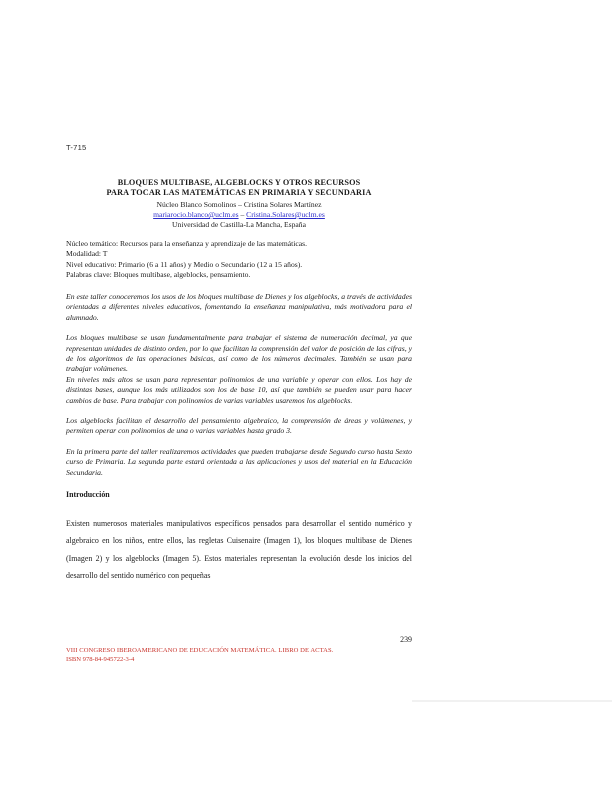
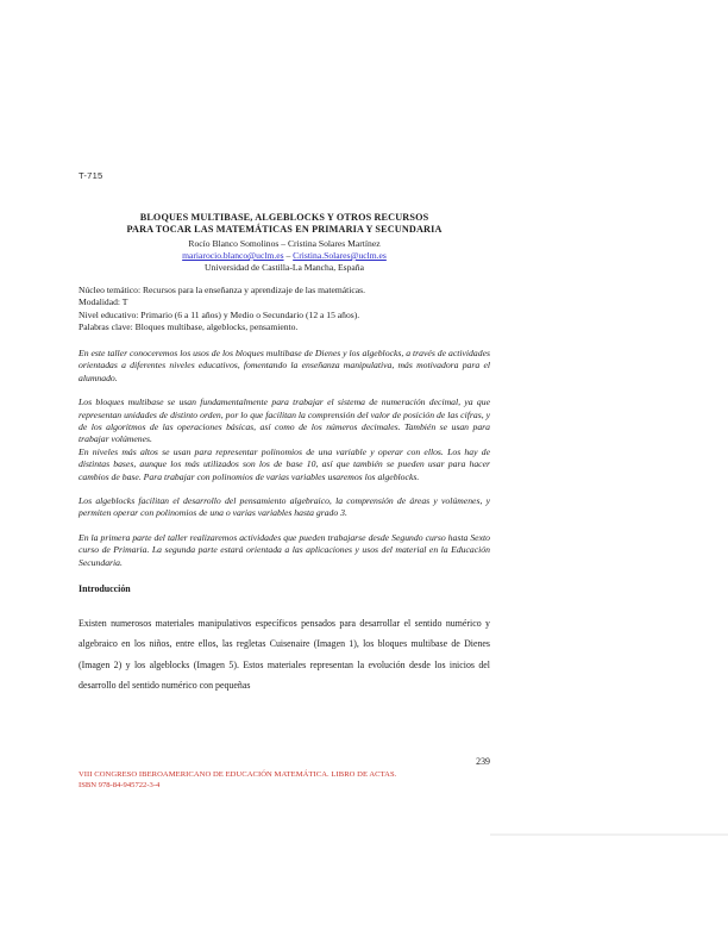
  T-715
  BLOQUES MULTIBASE, ALGEBLOCKS Y OTROS RECURSOS
  PARA TOCAR LAS MATEMÁTICAS EN PRIMARIA Y SECUNDARIA
- Núcleo Blanco Somolinos – Cristina Solares Martínez
+ Rocío Blanco Somolinos – Cristina Solares Martínez
  mariarocio.blanco@uclm.es – Cristina.Solares@uclm.es
  Universidad de Castilla-La Mancha, España
  Núcleo temático: Recursos para la enseñanza y aprendizaje de las matemáticas.
  Modalidad: T
  Nivel educativo: Primario (6 a 11 años) y Medio o Secundario (12 a 15 años).
  Palabras clave: Bloques multibase, algeblocks, pensamiento.
  En este taller conoceremos los usos de los bloques multibase de Dienes y los algeblocks, a través de actividades orientadas a diferentes niveles educativos, fomentando la enseñanza manipulativa, más motivadora para el alumnado.
  Los bloques multibase se usan fundamentalmente para trabajar el sistema de numeración decimal, ya que representan unidades de distinto orden, por lo que facilitan la comprensión del valor de posición de las cifras, y de los algoritmos de las operaciones básicas, así como de los números decimales. También se usan para trabajar volúmenes.
  En niveles más altos se usan para representar polinomios de una variable y operar con ellos. Los hay de distintas bases, aunque los más utilizados son los de base 10, así que también se pueden usar para hacer cambios de base. Para trabajar con polinomios de varias variables usaremos los algeblocks.
  Los algeblocks facilitan el desarrollo del pensamiento algebraico, la comprensión de áreas y volúmenes, y permiten operar con polinomios de una o varias variables hasta grado 3.
  En la primera parte del taller realizaremos actividades que pueden trabajarse desde Segundo curso hasta Sexto curso de Primaria. La segunda parte estará orientada a las aplicaciones y usos del material en la Educación Secundaria.
  Introducción
  Existen numerosos materiales manipulativos específicos pensados para desarrollar el sentido numérico y algebraico en los niños, entre ellos, las regletas Cuisenaire (Imagen 1), los bloques multibase de Dienes (Imagen 2) y los algeblocks (Imagen 5). Estos materiales representan la evolución desde los inicios del desarrollo del sentido numérico con pequeñas
  239
